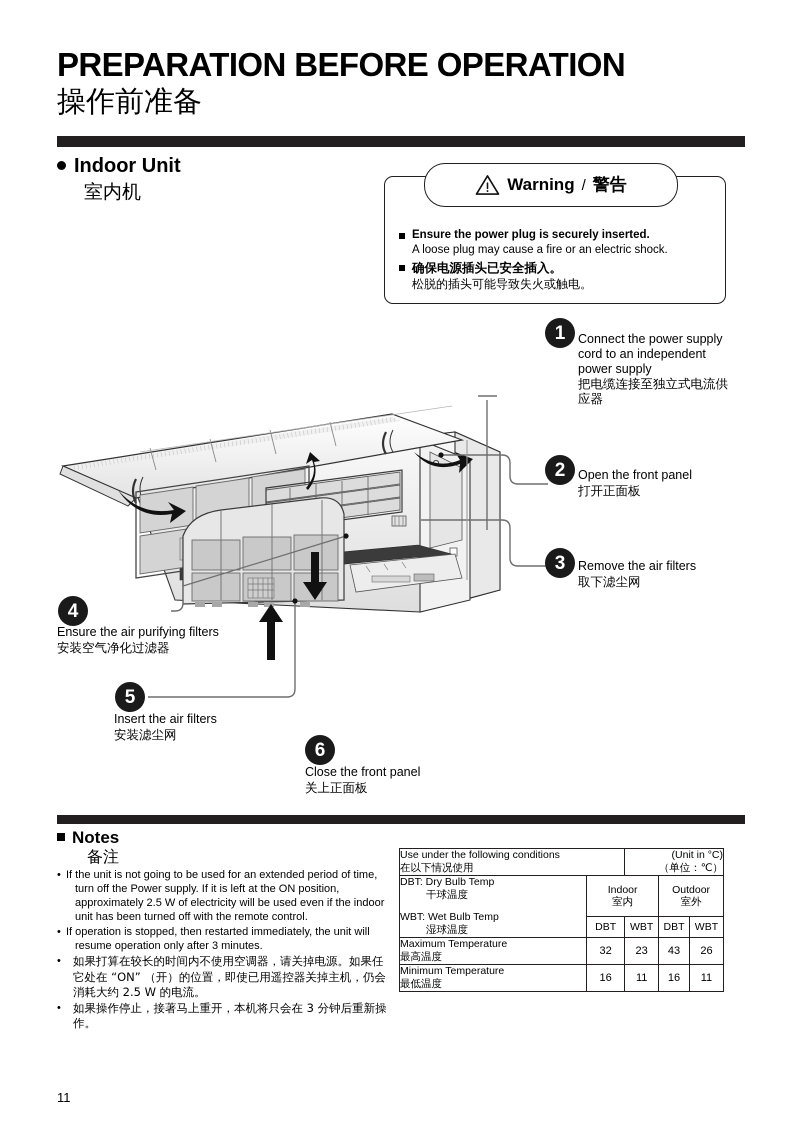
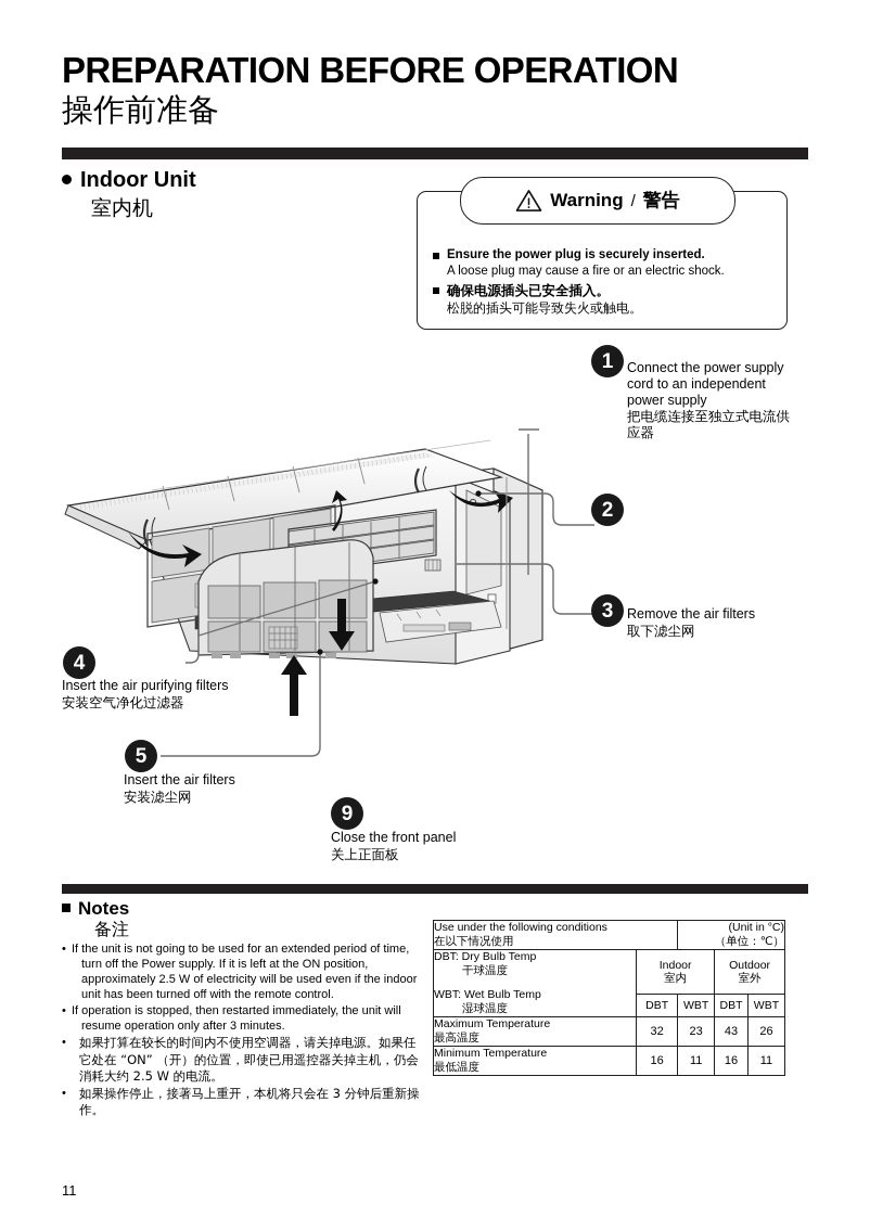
  PREPARATION BEFORE OPERATION
  操作前准备
  Indoor Unit
  室内机
  Warning
  /
  警告
  Ensure the power plug is securely inserted.
  A loose plug may cause a fire or an electric shock.
  确保电源插头已安全插入。
  松脱的插头可能导致失火或触电。
  1
  Connect the power supply cord to an independent power supply
  把电缆连接至独立式电流供应器
  2
- Open the front panel
- 打开正面板
  3
  Remove the air filters
  取下滤尘网
  4
- Ensure the air purifying filters
+ Insert the air purifying filters
  安装空气净化过滤器
  5
  Insert the air filters
  安装滤尘网
- 6
+ 9
  Close the front panel
  关上正面板
  Notes
  备注
  •
  If the unit is not going to be used for an extended period of time, turn off the Power supply. If it is left at the ON position, approximately 2.5 W of electricity will be used even if the indoor unit has been turned off with the remote control.
  •
  If operation is stopped, then restarted immediately, the unit will resume operation only after 3 minutes.
  •
  如果打算在较长的时间内不使用空调器，请关掉电源。如果任它处在 “ON” （开）的位置，即使已用遥控器关掉主机，仍会消耗大约 2.5 W 的电流。
  •
  如果操作停止，接著马上重开，本机将只会在 3 分钟后重新操作。
  Use under the following conditions 在以下情况使用	(Unit in °C) （单位：℃）
  DBT: Dry Bulb Temp 干球温度 WBT: Wet Bulb Temp 湿球温度	Indoor 室内	Outdoor 室外
  DBT	WBT	DBT	WBT
  Maximum Temperature 最高温度	32	23	43	26
  Minimum Temperature 最低温度	16	11	16	11
  11
